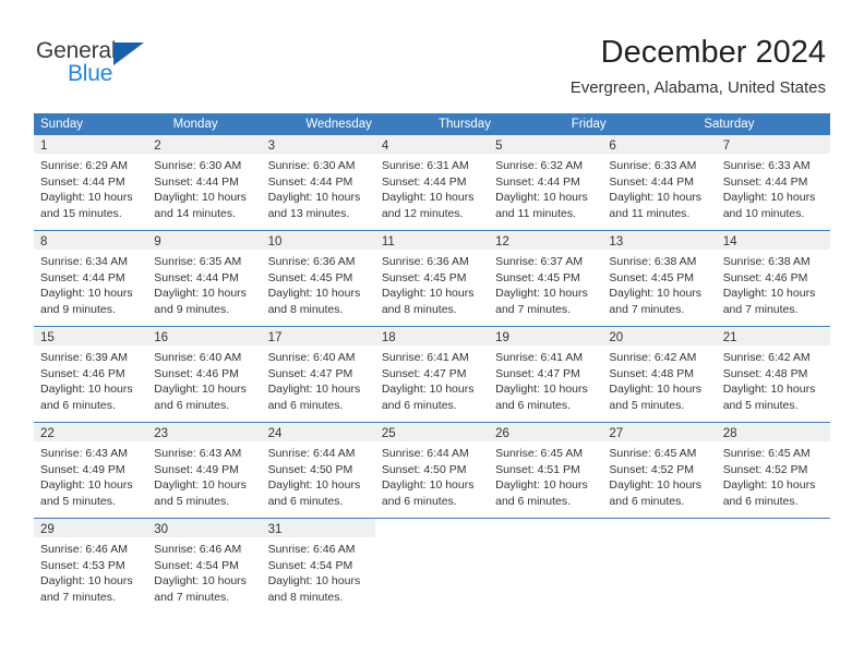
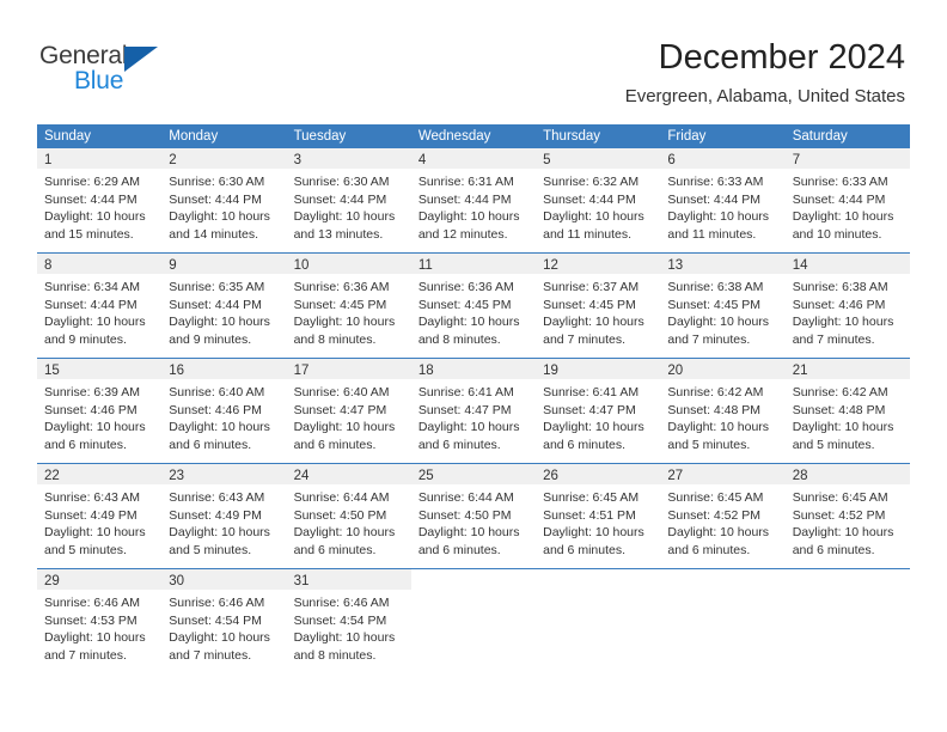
  General
  Blue
  December 2024
  Evergreen, Alabama, United States
  Sunday
  Monday
+ Tuesday
  Wednesday
  Thursday
  Friday
  Saturday
  1
  Sunrise: 6:29 AM
  Sunset: 4:44 PM
  Daylight: 10 hours
  and 15 minutes.
  2
  Sunrise: 6:30 AM
  Sunset: 4:44 PM
  Daylight: 10 hours
  and 14 minutes.
  3
  Sunrise: 6:30 AM
  Sunset: 4:44 PM
  Daylight: 10 hours
  and 13 minutes.
  4
  Sunrise: 6:31 AM
  Sunset: 4:44 PM
  Daylight: 10 hours
  and 12 minutes.
  5
  Sunrise: 6:32 AM
  Sunset: 4:44 PM
  Daylight: 10 hours
  and 11 minutes.
  6
  Sunrise: 6:33 AM
  Sunset: 4:44 PM
  Daylight: 10 hours
  and 11 minutes.
  7
  Sunrise: 6:33 AM
  Sunset: 4:44 PM
  Daylight: 10 hours
  and 10 minutes.
  8
  Sunrise: 6:34 AM
  Sunset: 4:44 PM
  Daylight: 10 hours
  and 9 minutes.
  9
  Sunrise: 6:35 AM
  Sunset: 4:44 PM
  Daylight: 10 hours
  and 9 minutes.
  10
  Sunrise: 6:36 AM
  Sunset: 4:45 PM
  Daylight: 10 hours
  and 8 minutes.
  11
  Sunrise: 6:36 AM
  Sunset: 4:45 PM
  Daylight: 10 hours
  and 8 minutes.
  12
  Sunrise: 6:37 AM
  Sunset: 4:45 PM
  Daylight: 10 hours
  and 7 minutes.
  13
  Sunrise: 6:38 AM
  Sunset: 4:45 PM
  Daylight: 10 hours
  and 7 minutes.
  14
  Sunrise: 6:38 AM
  Sunset: 4:46 PM
  Daylight: 10 hours
  and 7 minutes.
  15
  Sunrise: 6:39 AM
  Sunset: 4:46 PM
  Daylight: 10 hours
  and 6 minutes.
  16
  Sunrise: 6:40 AM
  Sunset: 4:46 PM
  Daylight: 10 hours
  and 6 minutes.
  17
  Sunrise: 6:40 AM
  Sunset: 4:47 PM
  Daylight: 10 hours
  and 6 minutes.
  18
  Sunrise: 6:41 AM
  Sunset: 4:47 PM
  Daylight: 10 hours
  and 6 minutes.
  19
  Sunrise: 6:41 AM
  Sunset: 4:47 PM
  Daylight: 10 hours
  and 6 minutes.
  20
  Sunrise: 6:42 AM
  Sunset: 4:48 PM
  Daylight: 10 hours
  and 5 minutes.
  21
  Sunrise: 6:42 AM
  Sunset: 4:48 PM
  Daylight: 10 hours
  and 5 minutes.
  22
  Sunrise: 6:43 AM
  Sunset: 4:49 PM
  Daylight: 10 hours
  and 5 minutes.
  23
  Sunrise: 6:43 AM
  Sunset: 4:49 PM
  Daylight: 10 hours
  and 5 minutes.
  24
  Sunrise: 6:44 AM
  Sunset: 4:50 PM
  Daylight: 10 hours
  and 6 minutes.
  25
  Sunrise: 6:44 AM
  Sunset: 4:50 PM
  Daylight: 10 hours
  and 6 minutes.
  26
  Sunrise: 6:45 AM
  Sunset: 4:51 PM
  Daylight: 10 hours
  and 6 minutes.
  27
  Sunrise: 6:45 AM
  Sunset: 4:52 PM
  Daylight: 10 hours
  and 6 minutes.
  28
  Sunrise: 6:45 AM
  Sunset: 4:52 PM
  Daylight: 10 hours
  and 6 minutes.
  29
  Sunrise: 6:46 AM
  Sunset: 4:53 PM
  Daylight: 10 hours
  and 7 minutes.
  30
  Sunrise: 6:46 AM
  Sunset: 4:54 PM
  Daylight: 10 hours
  and 7 minutes.
  31
  Sunrise: 6:46 AM
  Sunset: 4:54 PM
  Daylight: 10 hours
  and 8 minutes.
